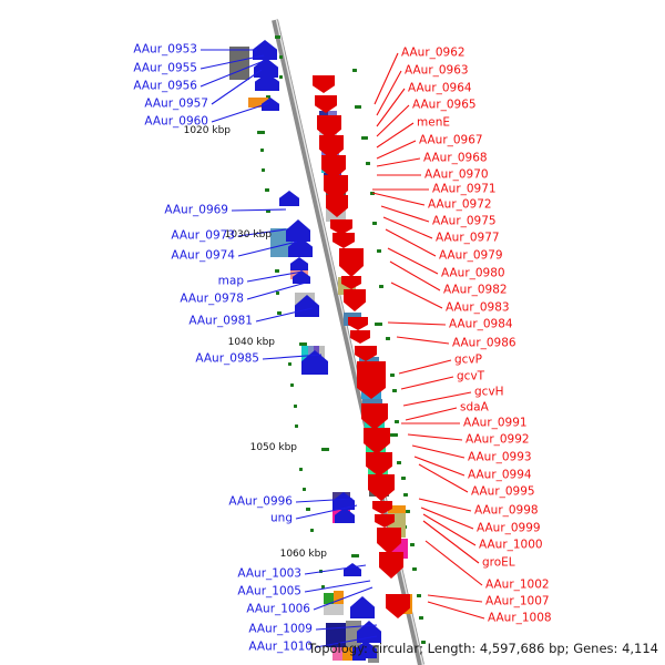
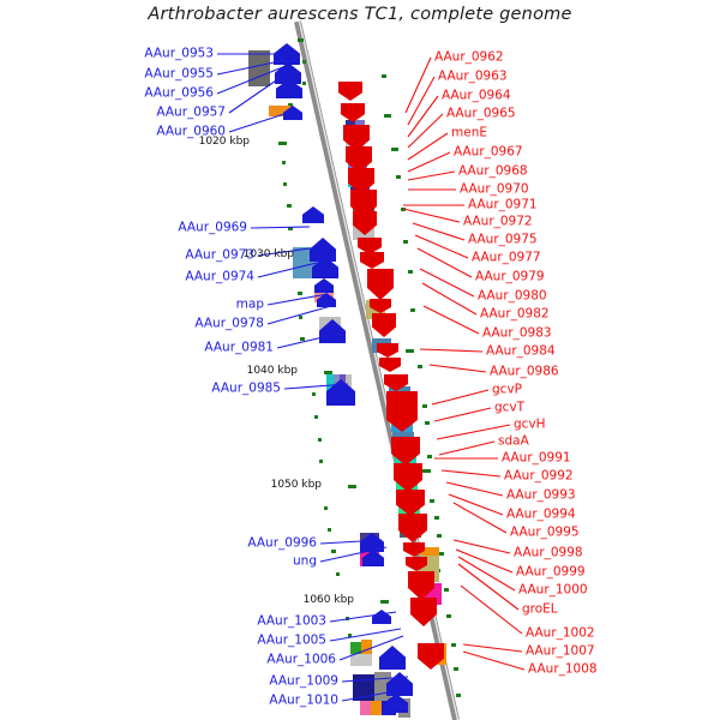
+ Arthrobacter aurescens TC1, complete genome
  AAur_0953
  AAur_0955
  AAur_0956
  AAur_0957
  AAur_0960
  AAur_0969
  AAur_0973
  AAur_0974
  map
  AAur_0978
  AAur_0981
  AAur_0985
  AAur_0996
  ung
  AAur_1003
  AAur_1005
  AAur_1006
  AAur_1009
  AAur_1010
  AAur_0962
  AAur_0963
  AAur_0964
  AAur_0965
  menE
  AAur_0967
  AAur_0968
  AAur_0970
  AAur_0971
  AAur_0972
  AAur_0975
  AAur_0977
  AAur_0979
  AAur_0980
  AAur_0982
  AAur_0983
  AAur_0984
  AAur_0986
  gcvP
  gcvT
  gcvH
  sdaA
  AAur_0991
  AAur_0992
  AAur_0993
  AAur_0994
  AAur_0995
  AAur_0998
  AAur_0999
  AAur_1000
  groEL
  AAur_1002
  AAur_1007
  AAur_1008
  1020 kbp
  1030 kbp
  1040 kbp
  1050 kbp
  1060 kbp
- Topology: circular; Length: 4,597,686 bp; Genes: 4,114
